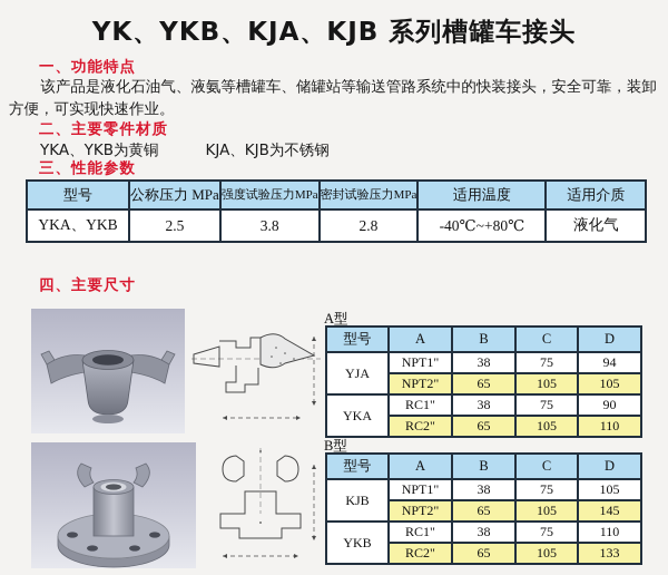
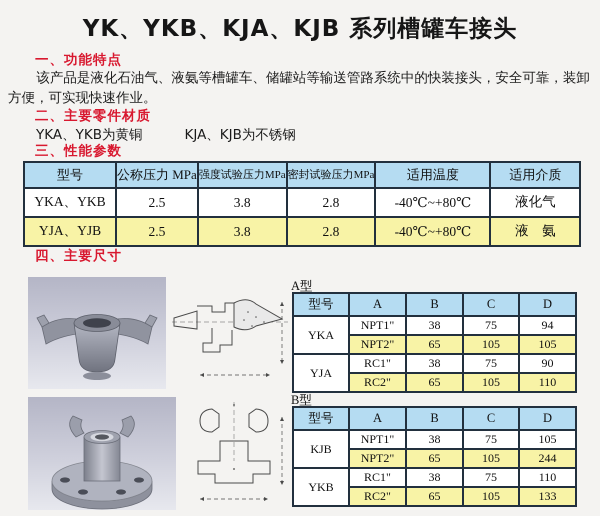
  YK、YKB、KJA、KJB 系列槽罐车接头
  一、功能特点
  该产品是液化石油气、液氨等槽罐车、储罐站等输送管路系统中的快装接头，安全可靠，装卸方便，可实现快速作业。
  二、主要零件材质
  YKA、YKB为黄铜 KJA、KJB为不锈钢
  三、性能参数
  型号	公称压力 MPa	强度试验压力MPa	密封试验压力MPa	适用温度	适用介质
  YKA、YKB	2.5	3.8	2.8	-40℃~+80℃	液化气
+ YJA、YJB	2.5	3.8	2.8	-40℃~+80℃	液 氨
  四、主要尺寸
  A型
  型号	A	B	C	D
- YJA	NPT1"	38	75	94
+ YKA	NPT1"	38	75	94
  NPT2"	65	105	105
- YKA	RC1"	38	75	90
+ YJA	RC1"	38	75	90
  RC2"	65	105	110
  B型
  型号	A	B	C	D
  KJB	NPT1"	38	75	105
- NPT2"	65	105	145
+ NPT2"	65	105	244
  YKB	RC1"	38	75	110
  RC2"	65	105	133
